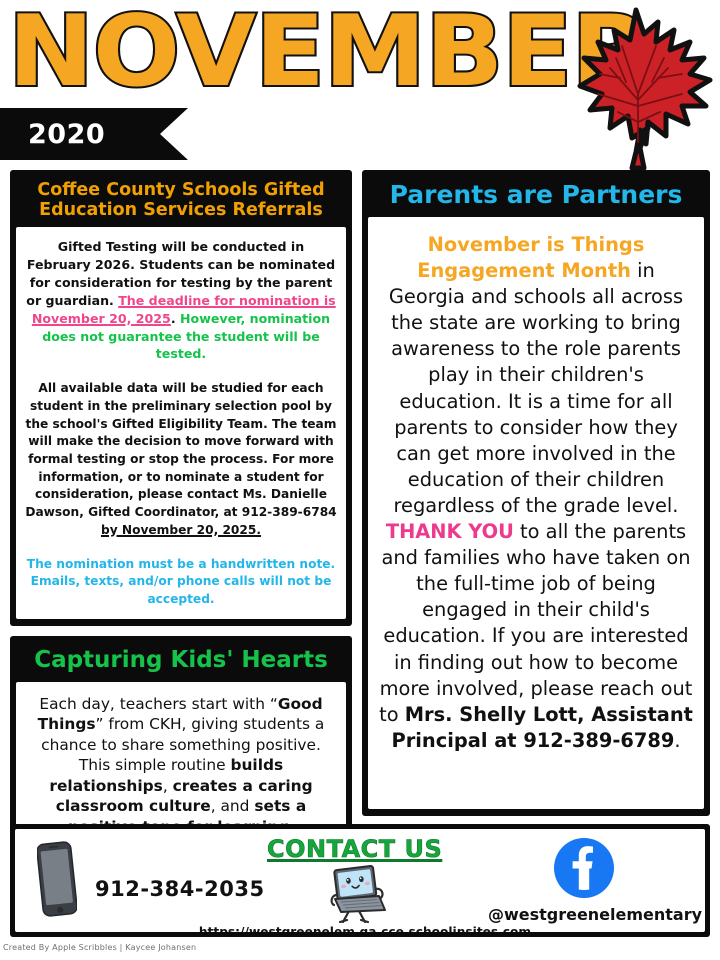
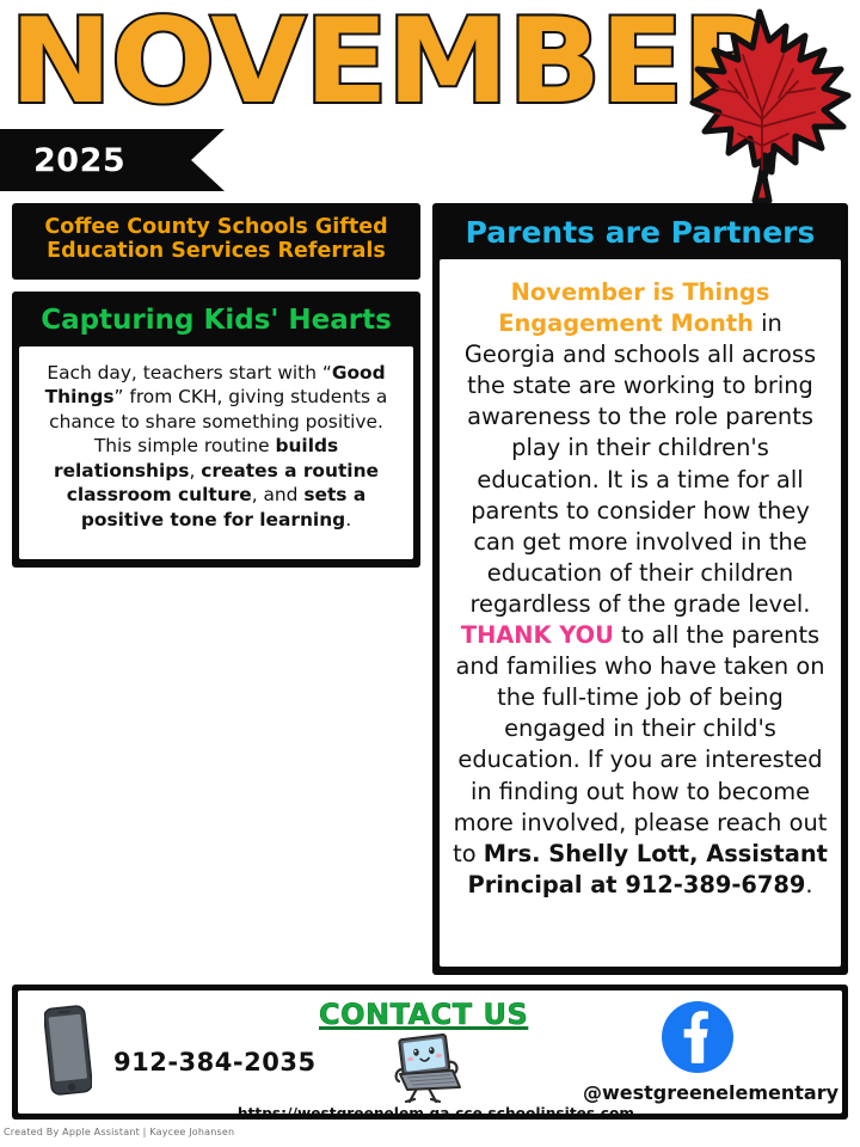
  NOVEMBE
- 2020
+ 2025
  Coffee County Schools Gifted Education Services Referrals
- Gifted Testing will be conducted in February 2026. Students can be nominated for consideration for testing by the parent or guardian. The deadline for nomination is November 20, 2025. However, nomination does not guarantee the student will be tested.
- All available data will be studied for each student in the preliminary selection pool by the school's Gifted Eligibility Team. The team will make the decision to move forward with formal testing or stop the process. For more information, or to nominate a student for consideration, please contact Ms. Danielle Dawson, Gifted Coordinator, at 912-389-6784 by November 20, 2025.
- The nomination must be a handwritten note. Emails, texts, and/or phone calls will not be accepted.
  Capturing Kids' Hearts
- Each day, teachers start with “Good Things” from CKH, giving students a chance to share something positive. This simple routine builds relationships, creates a caring classroom culture, and sets a
+ Each day, teachers start with “Good Things” from CKH, giving students a chance to share something positive. This simple routine builds relationships, creates a routine classroom culture, and sets a positive tone for learning.
  Parents are Partners
  November is Things Engagement Month in Georgia and schools all across the state are working to bring awareness to the role parents play in their children's education. It is a time for all parents to consider how they can get more involved in the education of their children regardless of the grade level. THANK YOU to all the parents and families who have taken on the full-time job of being engaged in their child's education. If you are interested in finding out how to become more involved, please reach out to Mrs. Shelly Lott, Assistant Principal at 912-389-6789.
  912-384-2035
  CONTACT US
  @westgreenelementary
- Created By Apple Scribbles | Kaycee Johansen
+ Created By Apple Assistant | Kaycee Johansen
